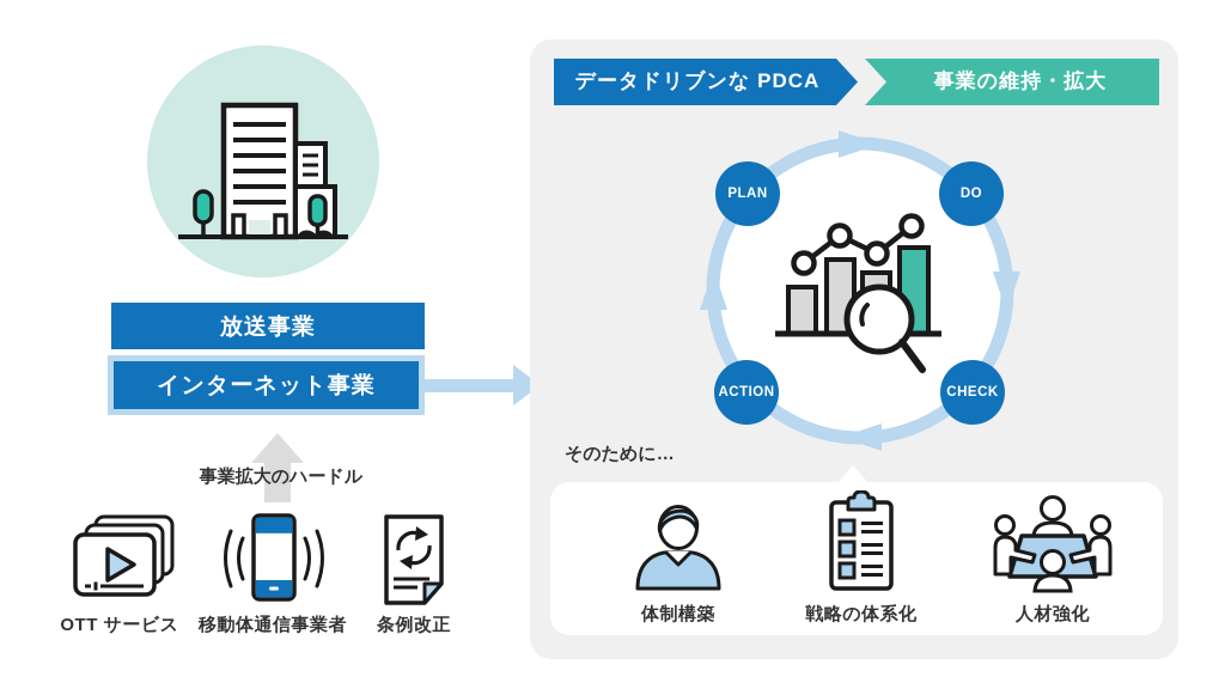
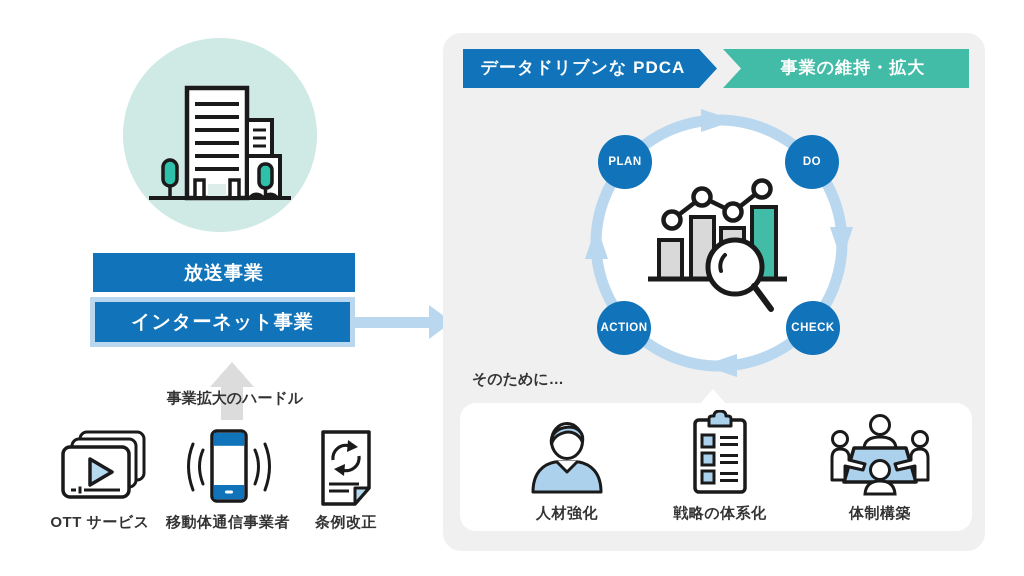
  放送事業
  インターネット事業
  事業拡大のハードル
  OTT サービス
  移動体通信事業者
  条例改正
  データドリブンな PDCA
  事業の維持・拡大
  PLAN
  DO
  CHECK
  ACTION
  そのために…
- 体制構築
+ 人材強化
  戦略の体系化
- 人材強化
+ 体制構築
